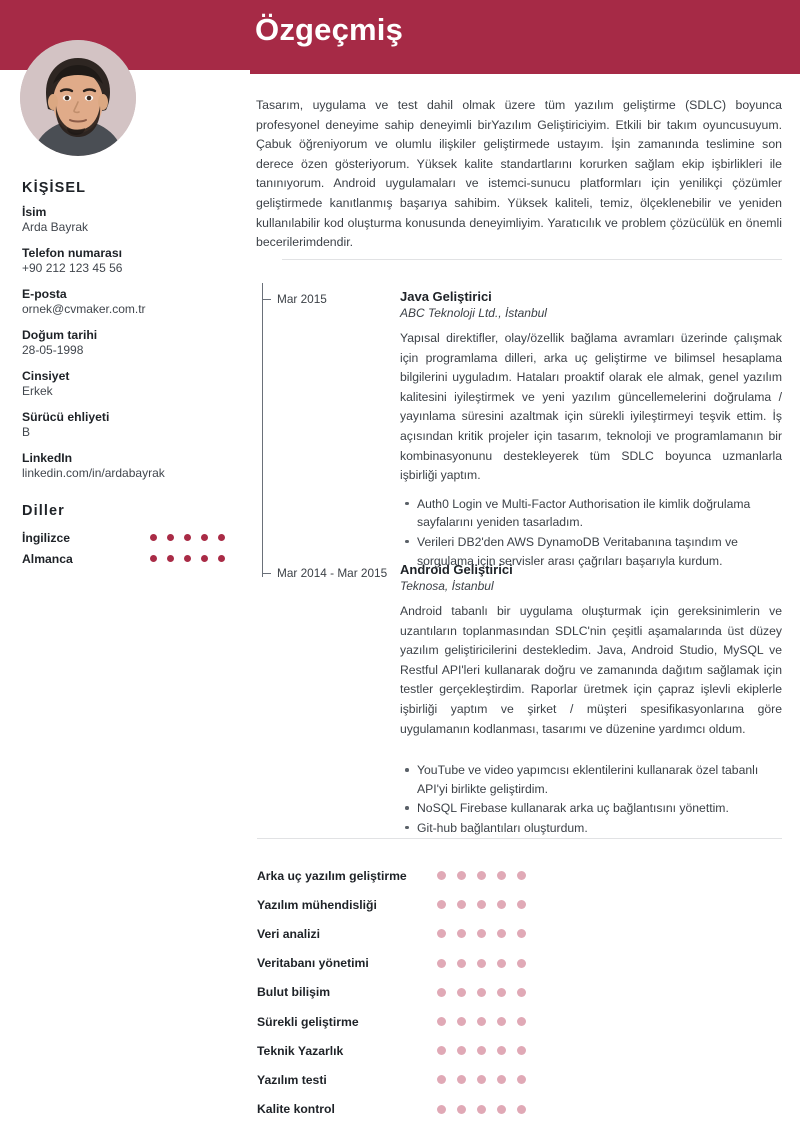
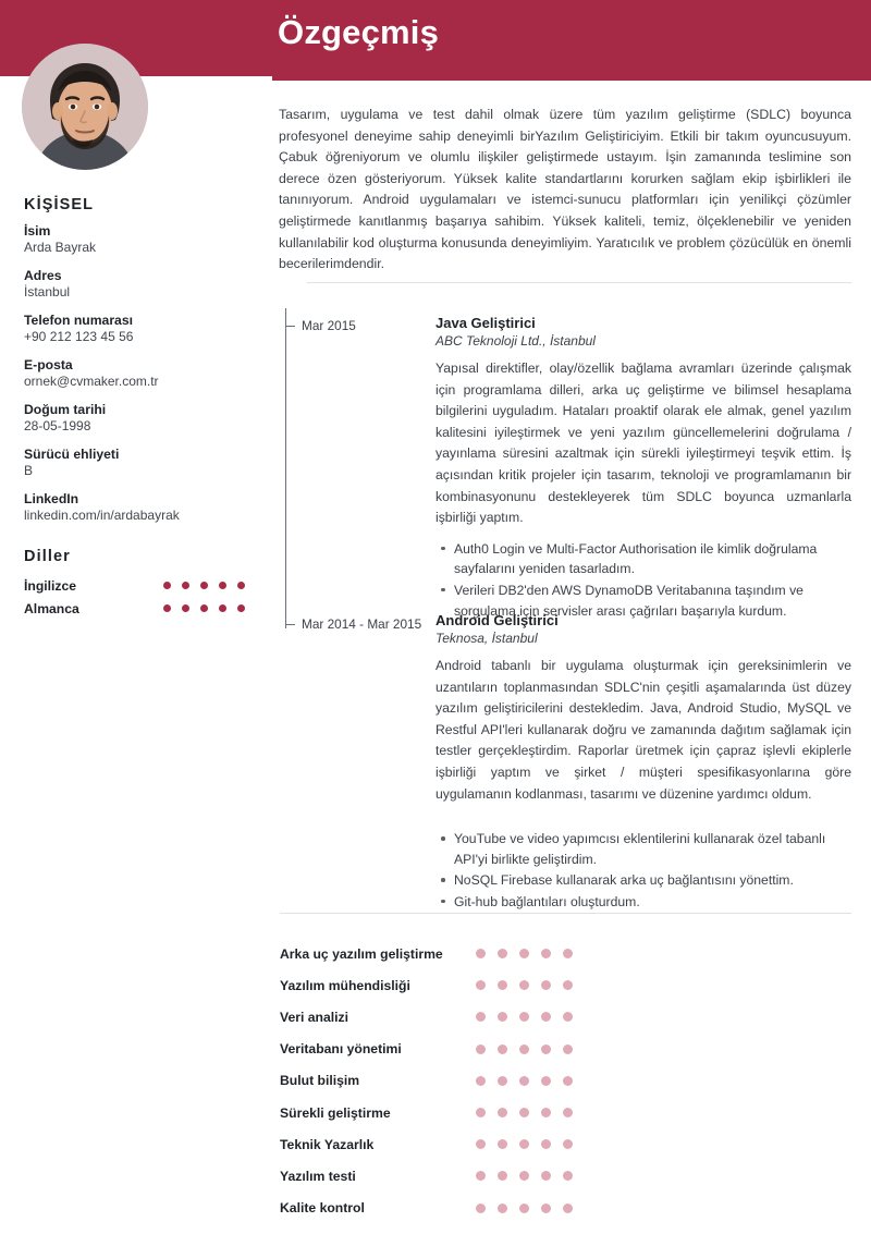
  Özgeçmiş
  KİŞİSEL
  İsim
  Arda Bayrak
+ Adres
+ İstanbul
  Telefon numarası
  +90 212 123 45 56
  E-posta
  ornek@cvmaker.com.tr
  Doğum tarihi
  28-05-1998
- Cinsiyet
- Erkek
  Sürücü ehliyeti
  B
  LinkedIn
  linkedin.com/in/ardabayrak
  Diller
  İngilizce
  Almanca
  Tasarım, uygulama ve test dahil olmak üzere tüm yazılım geliştirme (SDLC) boyunca profesyonel deneyime sahip deneyimli birYazılım Geliştiriciyim. Etkili bir takım oyuncusuyum. Çabuk öğreniyorum ve olumlu ilişkiler geliştirmede ustayım. İşin zamanında teslimine son derece özen gösteriyorum. Yüksek kalite standartlarını korurken sağlam ekip işbirlikleri ile tanınıyorum. Android uygulamaları ve istemci-sunucu platformları için yenilikçi çözümler geliştirmede kanıtlanmış başarıya sahibim. Yüksek kaliteli, temiz, ölçeklenebilir ve yeniden kullanılabilir kod oluşturma konusunda deneyimliyim. Yaratıcılık ve problem çözücülük en önemli becerilerimdendir.
  Mar 2015
  Java Geliştirici
  ABC Teknoloji Ltd., İstanbul
  Yapısal direktifler, olay/özellik bağlama avramları üzerinde çalışmak için programlama dilleri, arka uç geliştirme ve bilimsel hesaplama bilgilerini uyguladım. Hataları proaktif olarak ele almak, genel yazılım kalitesini iyileştirmek ve yeni yazılım güncellemelerini doğrulama / yayınlama süresini azaltmak için sürekli iyileştirmeyi teşvik ettim. İş açısından kritik projeler için tasarım, teknoloji ve programlamanın bir kombinasyonunu destekleyerek tüm SDLC boyunca uzmanlarla işbirliği yaptım.
  Auth0 Login ve Multi-Factor Authorisation ile kimlik doğrulama sayfalarını yeniden tasarladım.
  Verileri DB2'den AWS DynamoDB Veritabanına taşındım ve sorgulama için servisler arası çağrıları başarıyla kurdum.
  Mar 2014 - Mar 2015
  Android Geliştirici
  Teknosa, İstanbul
  Android tabanlı bir uygulama oluşturmak için gereksinimlerin ve uzantıların toplanmasından SDLC'nin çeşitli aşamalarında üst düzey yazılım geliştiricilerini destekledim. Java, Android Studio, MySQL ve Restful API'leri kullanarak doğru ve zamanında dağıtım sağlamak için testler gerçekleştirdim. Raporlar üretmek için çapraz işlevli ekiplerle işbirliği yaptım ve şirket / müşteri spesifikasyonlarına göre uygulamanın kodlanması, tasarımı ve düzenine yardımcı oldum.
  YouTube ve video yapımcısı eklentilerini kullanarak özel tabanlı API'yi birlikte geliştirdim.
  NoSQL Firebase kullanarak arka uç bağlantısını yönettim.
  Git-hub bağlantıları oluşturdum.
  Arka uç yazılım geliştirme
  Yazılım mühendisliği
  Veri analizi
  Veritabanı yönetimi
  Bulut bilişim
  Sürekli geliştirme
  Teknik Yazarlık
  Yazılım testi
  Kalite kontrol
